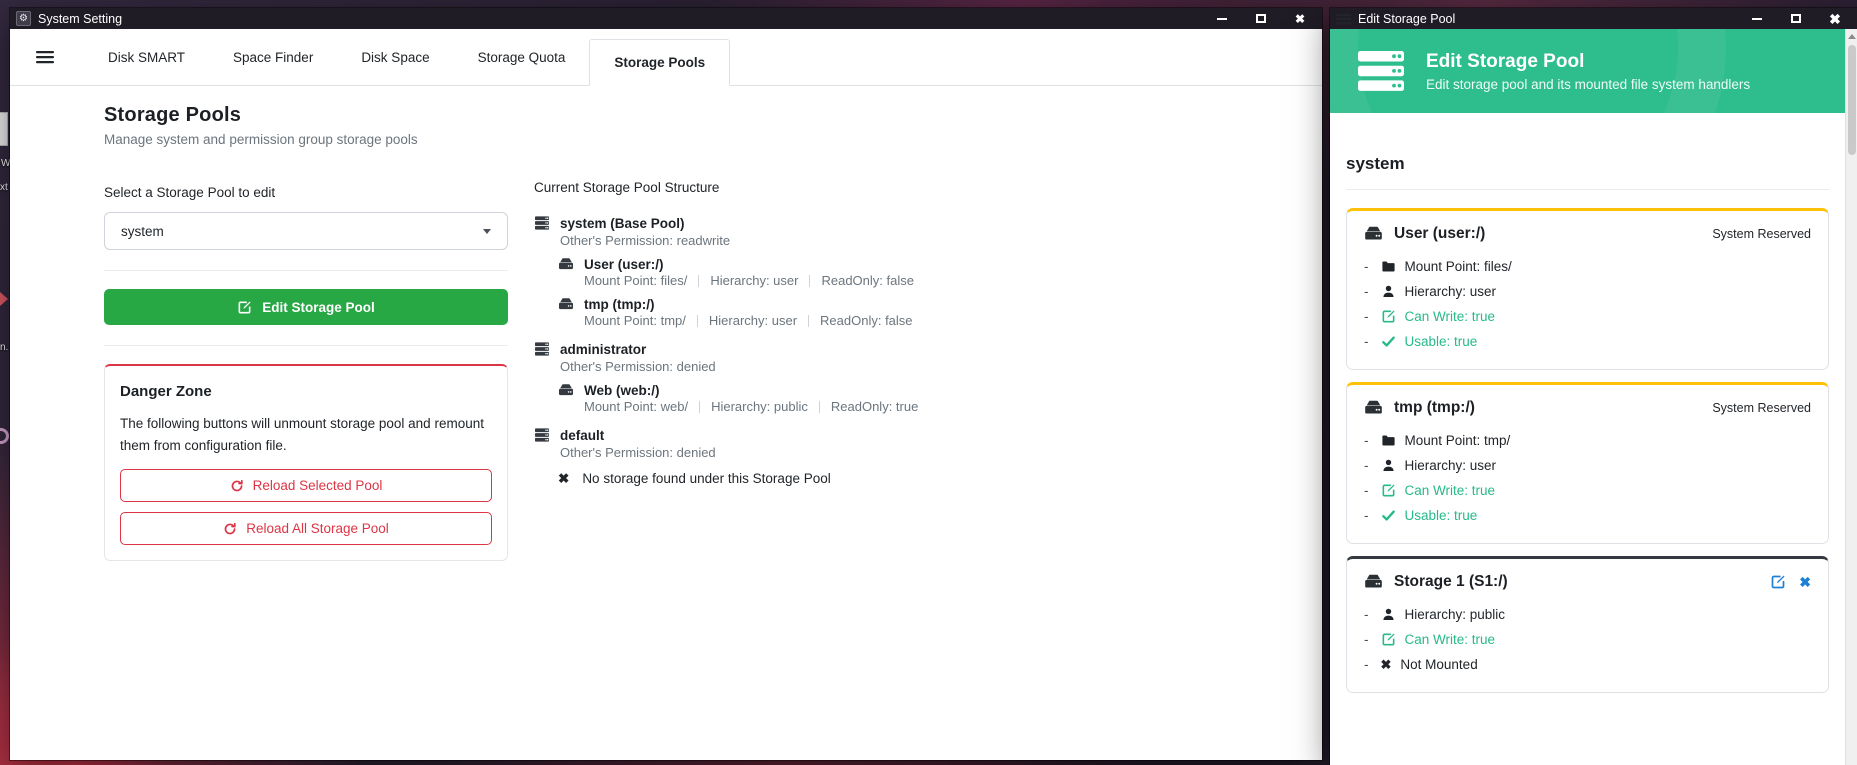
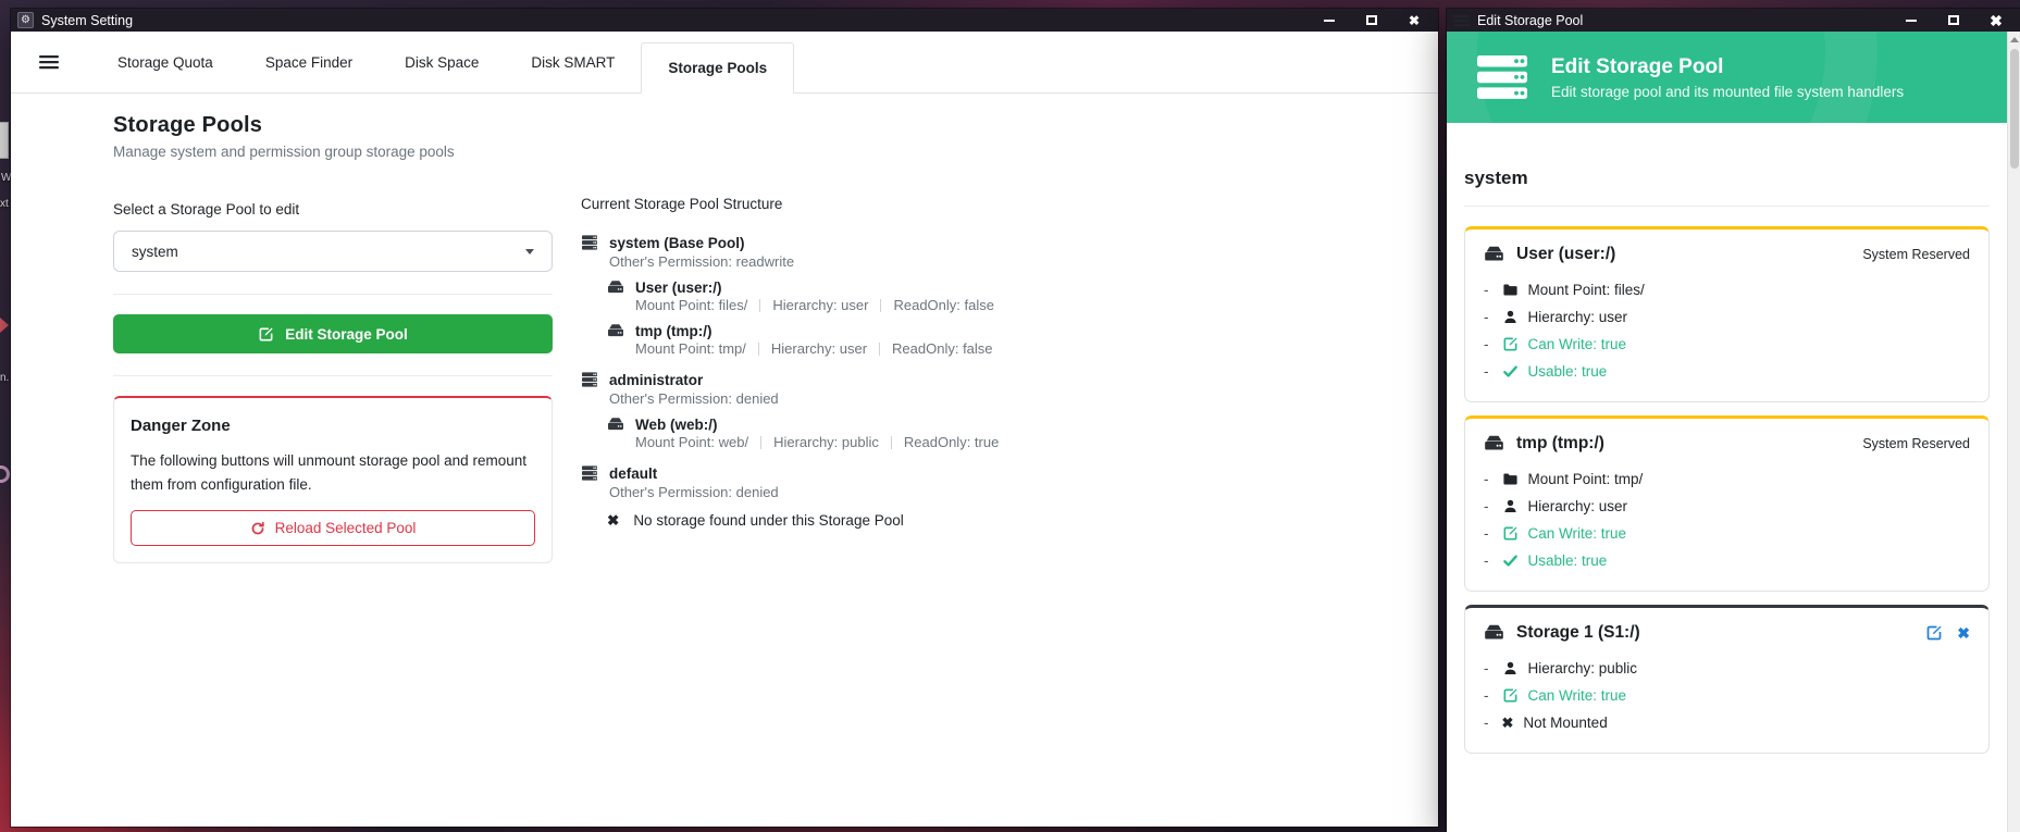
  W
  xt
  n.
  ⚙
  System Setting
  ✖
- Disk SMART
+ Storage Quota
  Space Finder
  Disk Space
- Storage Quota
+ Disk SMART
  Storage Pools
  Storage Pools
  Manage system and permission group storage pools
  Select a Storage Pool to edit
  system
  Edit Storage Pool
  Danger Zone
  The following buttons will unmount storage pool and remount them from configuration file.
  Reload Selected Pool
- Reload All Storage Pool
  Current Storage Pool Structure
  system (Base Pool)
  Other's Permission: readwrite
  User (user:/)
  Mount Point: files/
  Hierarchy: user
  ReadOnly: false
  tmp (tmp:/)
  Mount Point: tmp/
  Hierarchy: user
  ReadOnly: false
  administrator
  Other's Permission: denied
  Web (web:/)
  Mount Point: web/
  Hierarchy: public
  ReadOnly: true
  default
  Other's Permission: denied
  ✖
  No storage found under this Storage Pool
  Edit Storage Pool
  ✖
  Edit Storage Pool
  Edit storage pool and its mounted file system handlers
  system
  User (user:/)
  System Reserved
  Mount Point: files/
  Hierarchy: user
  Can Write: true
  Usable: true
  tmp (tmp:/)
  System Reserved
  Mount Point: tmp/
  Hierarchy: user
  Can Write: true
  Usable: true
  Storage 1 (S1:/)
  ✖
  Hierarchy: public
  Can Write: true
  ✖
  Not Mounted
